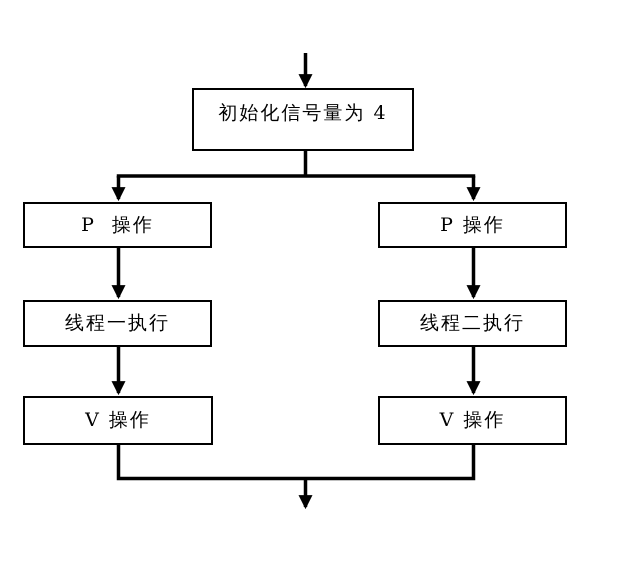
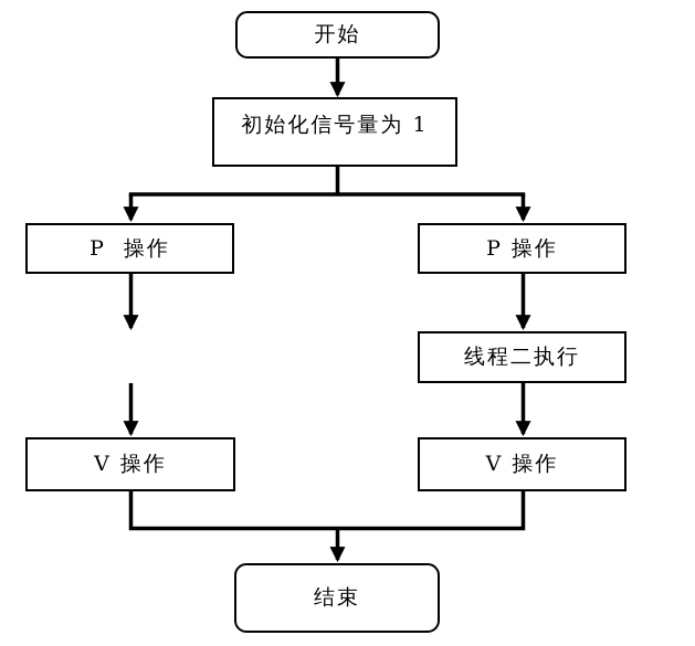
+ 开始
- 初始化信号量为 4
+ 初始化信号量为 1
  P 操作
  P 操作
- 线程一执行
  线程二执行
  V 操作
  V 操作
+ 结束
